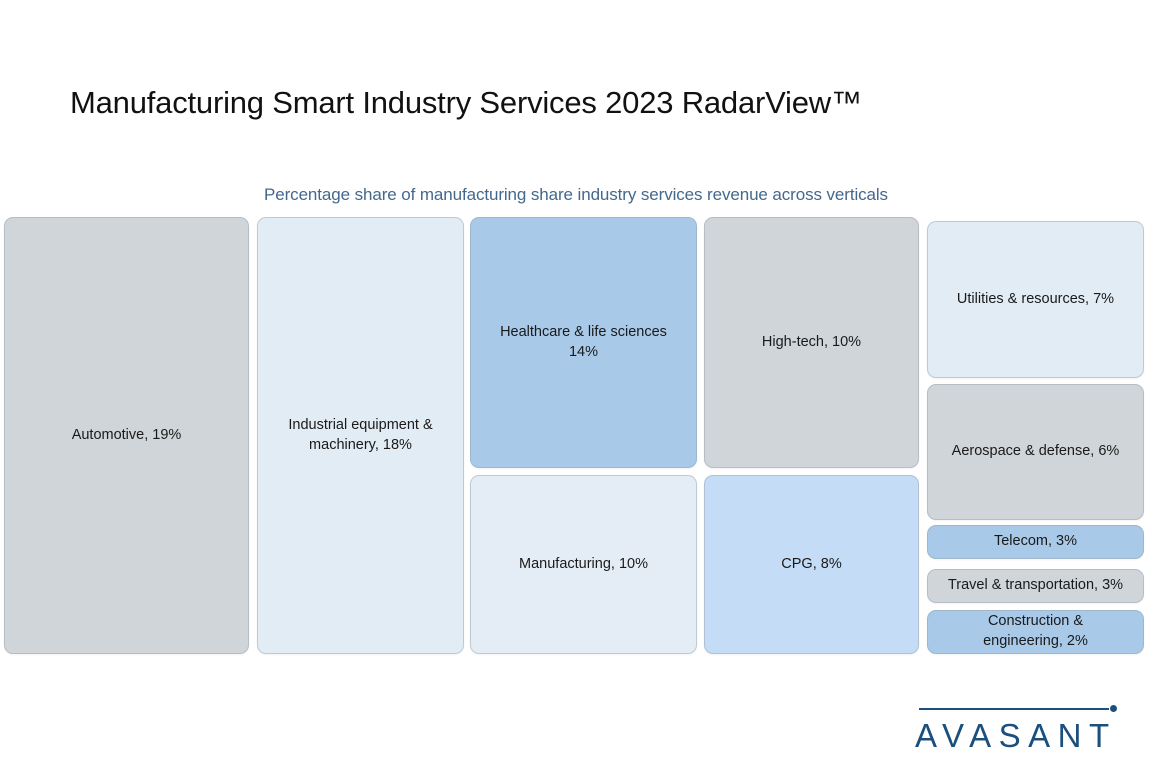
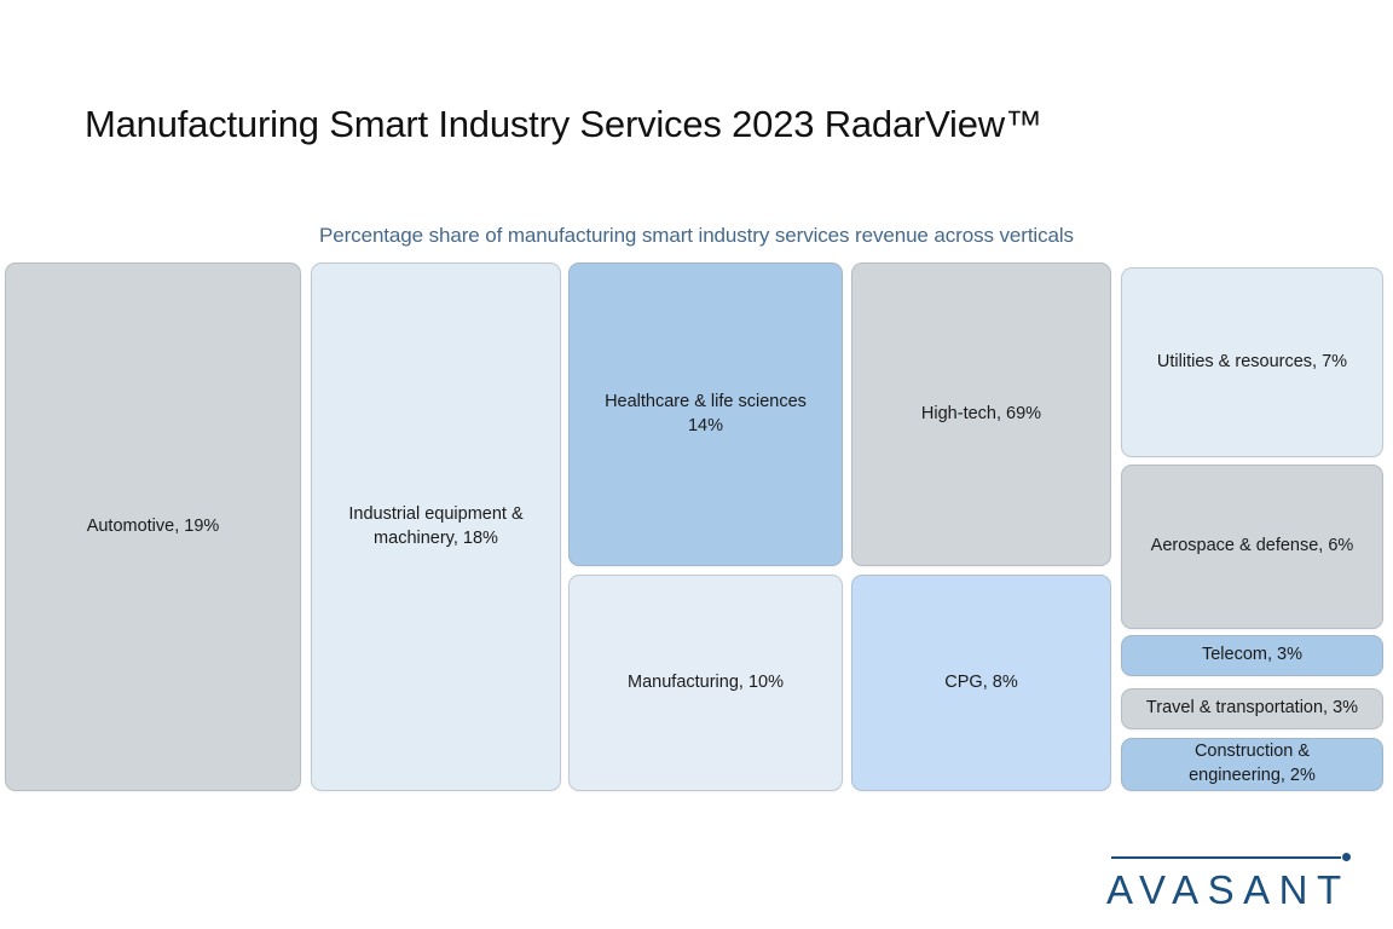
  Manufacturing Smart Industry Services 2023 RadarView™
- Percentage share of manufacturing share industry services revenue across verticals
+ Percentage share of manufacturing smart industry services revenue across verticals
  Automotive, 19%
  Industrial equipment &
  machinery, 18%
  Healthcare & life sciences
  14%
- High-tech, 10%
+ High-tech, 69%
  Manufacturing, 10%
  CPG, 8%
  Utilities & resources, 7%
  Aerospace & defense, 6%
  Telecom, 3%
  Travel & transportation, 3%
  Construction &
  engineering, 2%
  AVASANT
